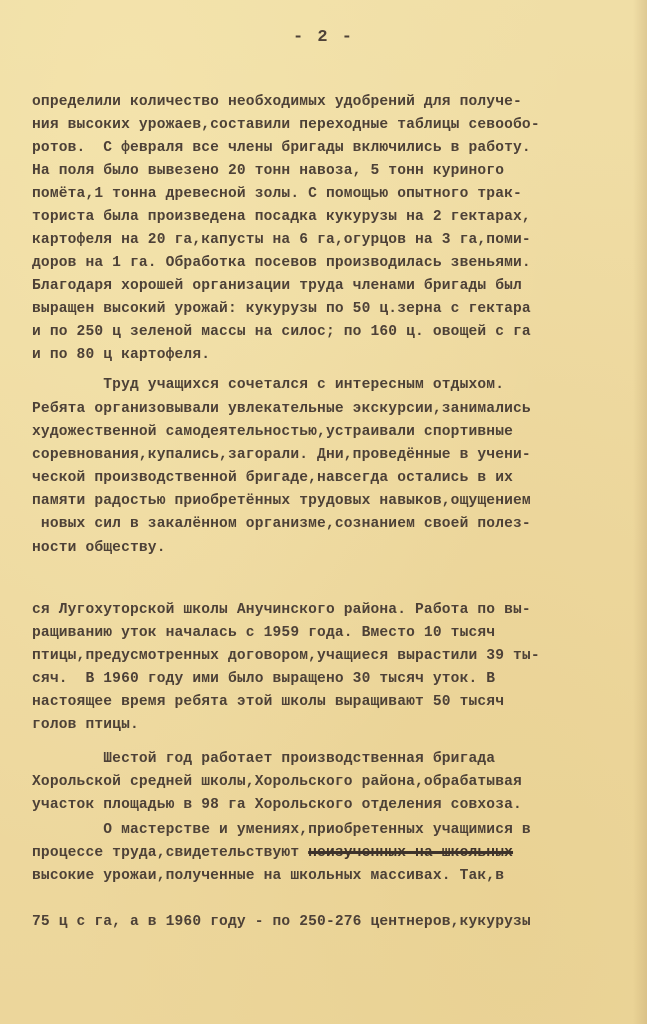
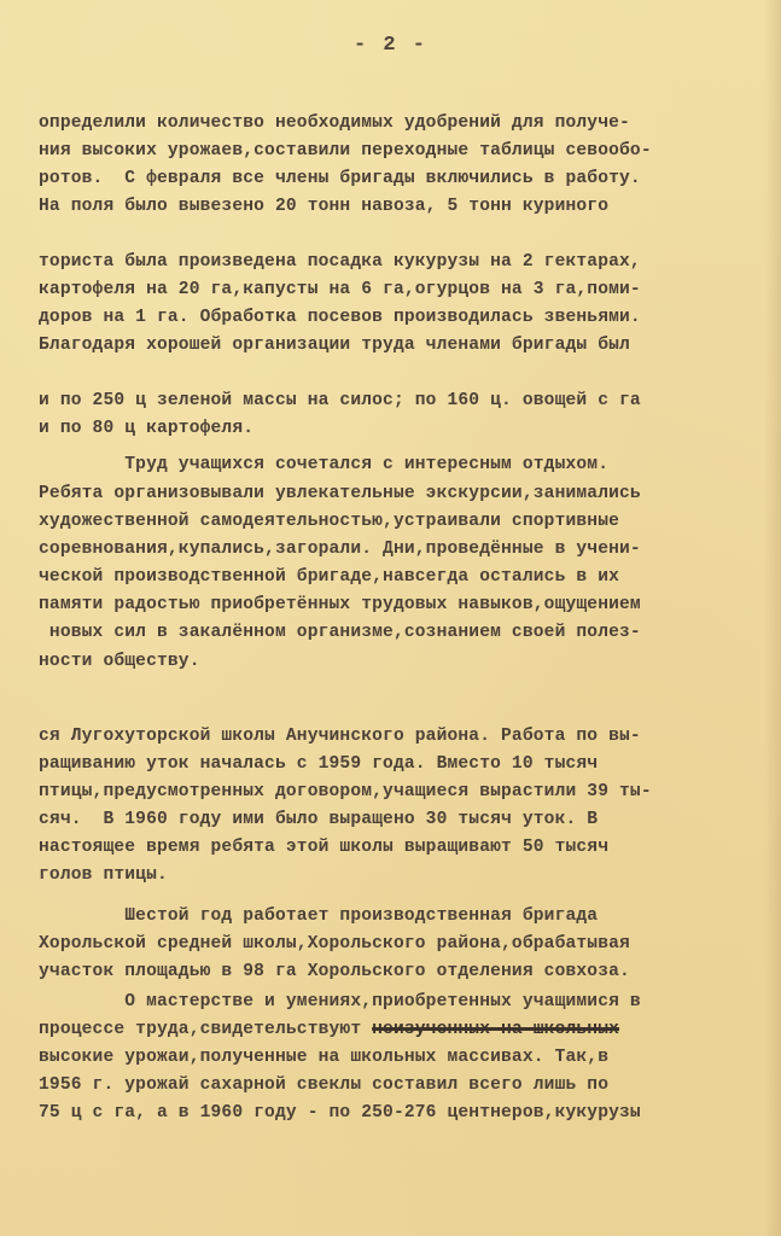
  - 2 -
  определили количество необходимых удобрений для получе-
  ния высоких урожаев,составили переходные таблицы севообо-
  ротов. С февраля все члены бригады включились в работу.
  На поля было вывезено 20 тонн навоза, 5 тонн куриного
- помёта,1 тонна древесной золы. С помощью опытного трак-
  ториста была произведена посадка кукурузы на 2 гектарах,
  картофеля на 20 га,капусты на 6 га,огурцов на 3 га,поми-
  доров на 1 га. Обработка посевов производилась звеньями.
  Благодаря хорошей организации труда членами бригады был
- выращен высокий урожай: кукурузы по 50 ц.зерна с гектара
  и по 250 ц зеленой массы на силос; по 160 ц. овощей с га
  и по 80 ц картофеля.
  Труд учащихся сочетался с интересным отдыхом.
  Ребята организовывали увлекательные экскурсии,занимались
  художественной самодеятельностью,устраивали спортивные
  соревнования,купались,загорали. Дни,проведённые в учени-
  ческой производственной бригаде,навсегда остались в их
  памяти радостью приобретённых трудовых навыков,ощущением
  новых сил в закалённом организме,сознанием своей полез-
  ности обществу.
  ся Лугохуторской школы Анучинского района. Работа по вы-
  ращиванию уток началась с 1959 года. Вместо 10 тысяч
  птицы,предусмотренных договором,учащиеся вырастили 39 ты-
  сяч. В 1960 году ими было выращено 30 тысяч уток. В
  настоящее время ребята этой школы выращивают 50 тысяч
  голов птицы.
  Шестой год работает производственная бригада
  Хорольской средней школы,Хорольского района,обрабатывая
  участок площадью в 98 га Хорольского отделения совхоза.
  О мастерстве и умениях,приобретенных учащимися в
  процессе труда,свидетельствуют неизученных на школьных
  высокие урожаи,полученные на школьных массивах. Так,в
+ 1956 г. урожай сахарной свеклы составил всего лишь по
  75 ц с га, а в 1960 году - по 250-276 центнеров,кукурузы
